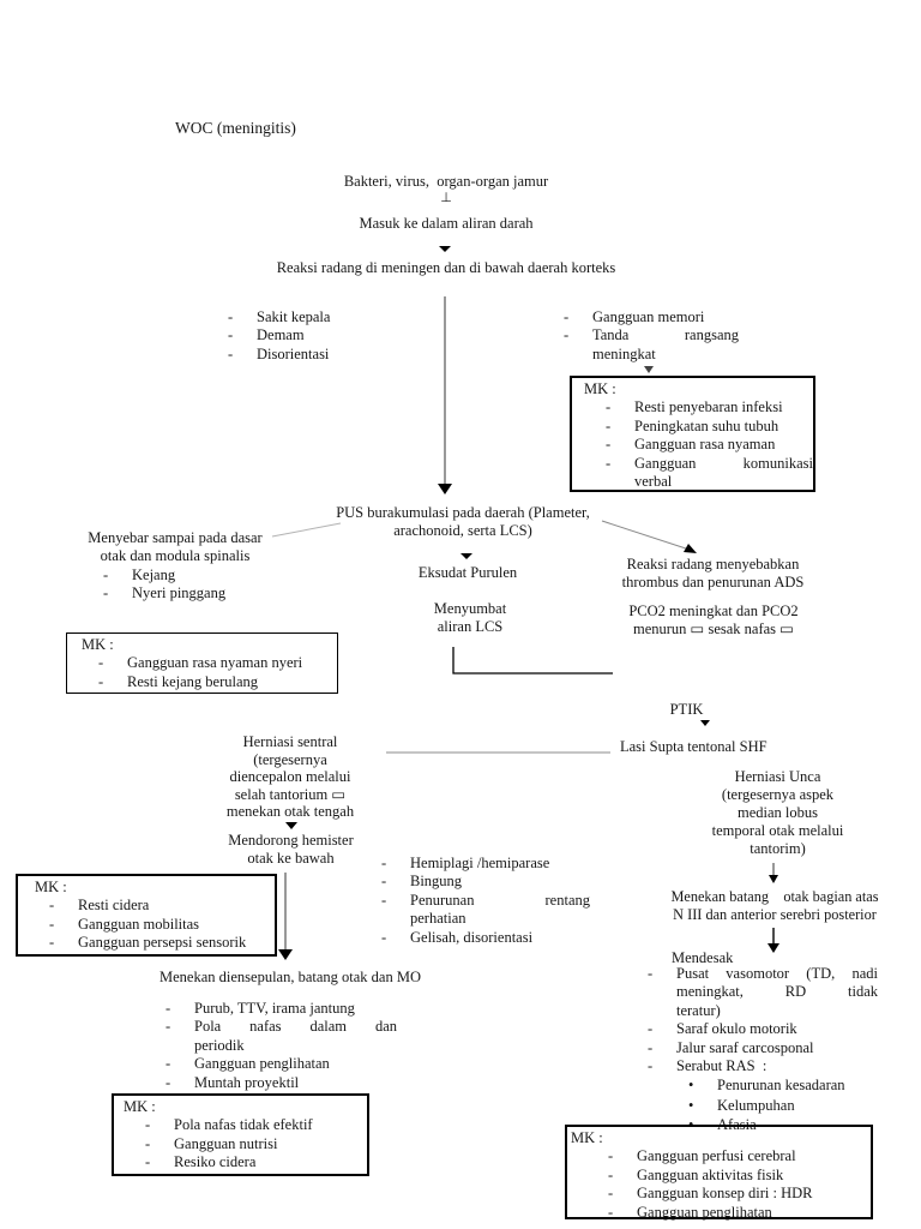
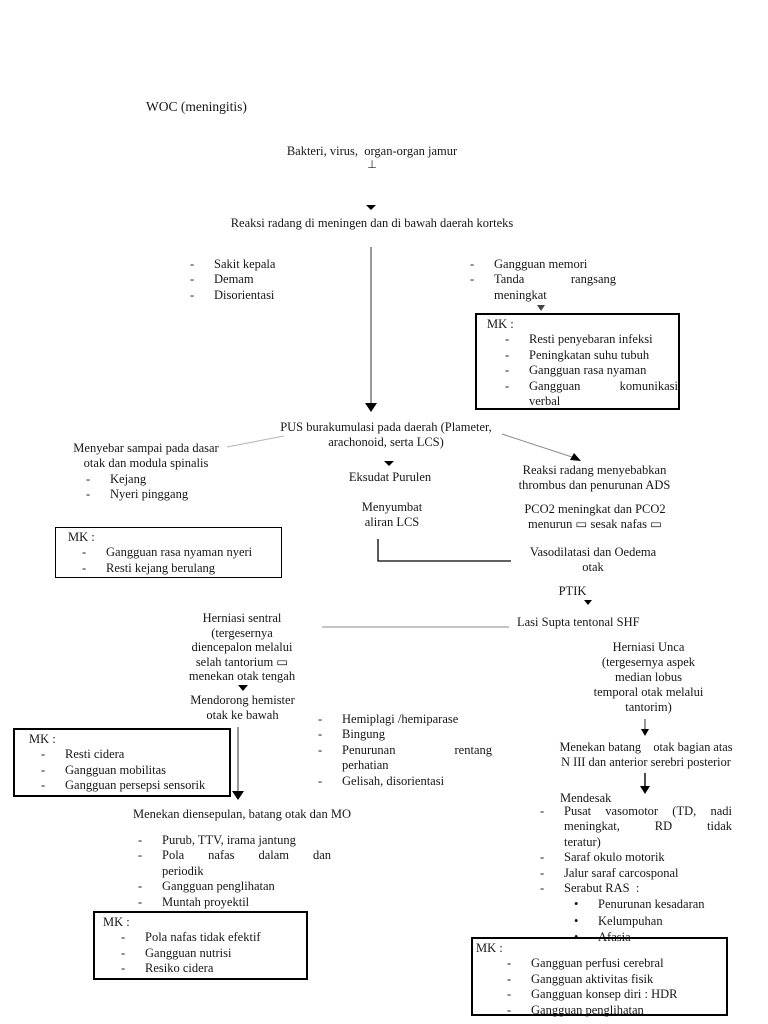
  WOC (meningitis)
  Bakteri, virus, organ-organ jamur
  ⊥
- Masuk ke dalam aliran darah
  Reaksi radang di meningen dan di bawah daerah korteks
  -
  Sakit kepala
  -
  Demam
  -
  Disorientasi
  -
  Gangguan memori
  -
  Tanda rangsang
  meningkat
  MK :
  -
  Resti penyebaran infeksi
  -
  Peningkatan suhu tubuh
  -
  Gangguan rasa nyaman
  -
  Gangguan komunikasi
  verbal
  PUS burakumulasi pada daerah (Plameter,
  arachonoid, serta LCS)
  Eksudat Purulen
  Menyumbat
  aliran LCS
  Menyebar sampai pada dasar
  otak dan modula spinalis
  -
  Kejang
  -
  Nyeri pinggang
  MK :
  -
  Gangguan rasa nyaman nyeri
  -
  Resti kejang berulang
  Reaksi radang menyebabkan
  thrombus dan penurunan ADS
  PCO2 meningkat dan PCO2
  menurun ▭ sesak nafas ▭
+ Vasodilatasi dan Oedema
+ otak
  PTIK
  Lasi Supta tentonal SHF
  Herniasi sentral
  (tergesernya
  diencepalon melalui
  selah tantorium ▭
  menekan otak tengah
  Mendorong hemister
  otak ke bawah
  MK :
  -
  Resti cidera
  -
  Gangguan mobilitas
  -
  Gangguan persepsi sensorik
  -
  Hemiplagi /hemiparase
  -
  Bingung
  -
  Penurunan rentang
  perhatian
  -
  Gelisah, disorientasi
  Herniasi Unca
  (tergesernya aspek
  median lobus
  temporal otak melalui
  tantorim)
  Menekan batang otak bagian atas
  N III dan anterior serebri posterior
  Mendesak
  -
  Pusat vasomotor (TD, nadi
  meningkat, RD tidak
  teratur)
  -
  Saraf okulo motorik
  -
  Jalur saraf carcosponal
  -
  Serabut RAS :
  •
  Penurunan kesadaran
  •
  Kelumpuhan
  •
  Afasia
  Menekan diensepulan, batang otak dan MO
  -
  Purub, TTV, irama jantung
  -
  Pola nafas dalam dan
  periodik
  -
  Gangguan penglihatan
  -
  Muntah proyektil
  MK :
  -
  Pola nafas tidak efektif
  -
  Gangguan nutrisi
  -
  Resiko cidera
  MK :
  -
  Gangguan perfusi cerebral
  -
  Gangguan aktivitas fisik
  -
  Gangguan konsep diri : HDR
  -
  Gangguan penglihatan
